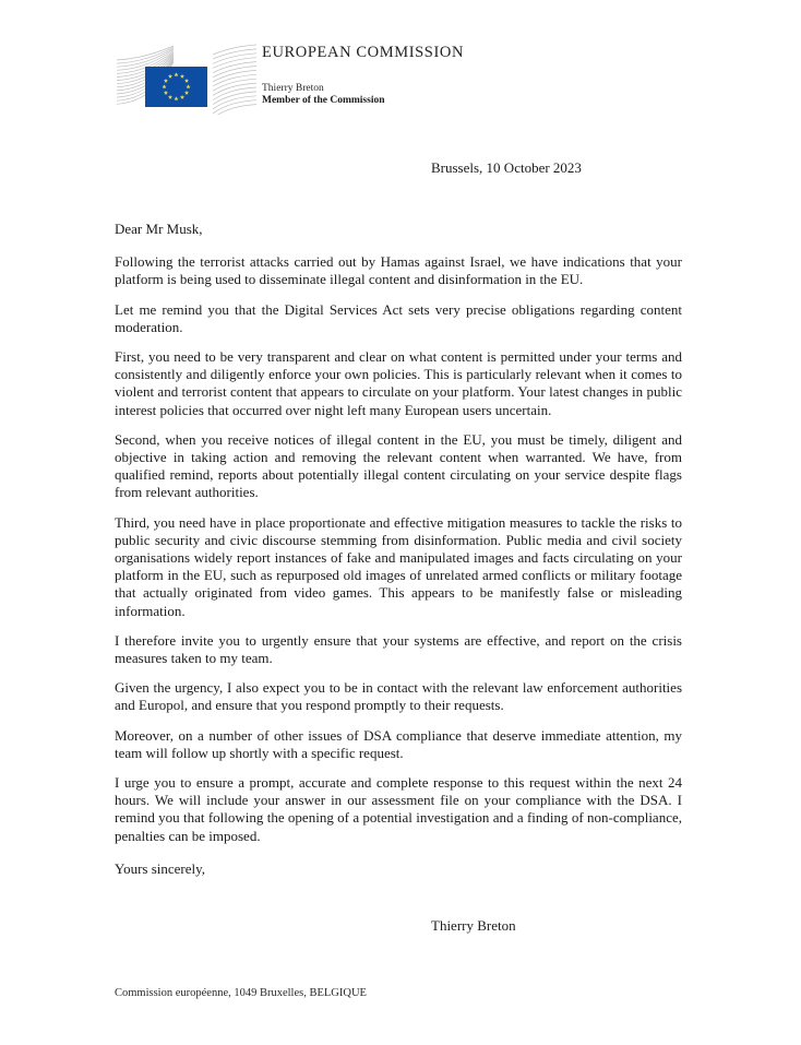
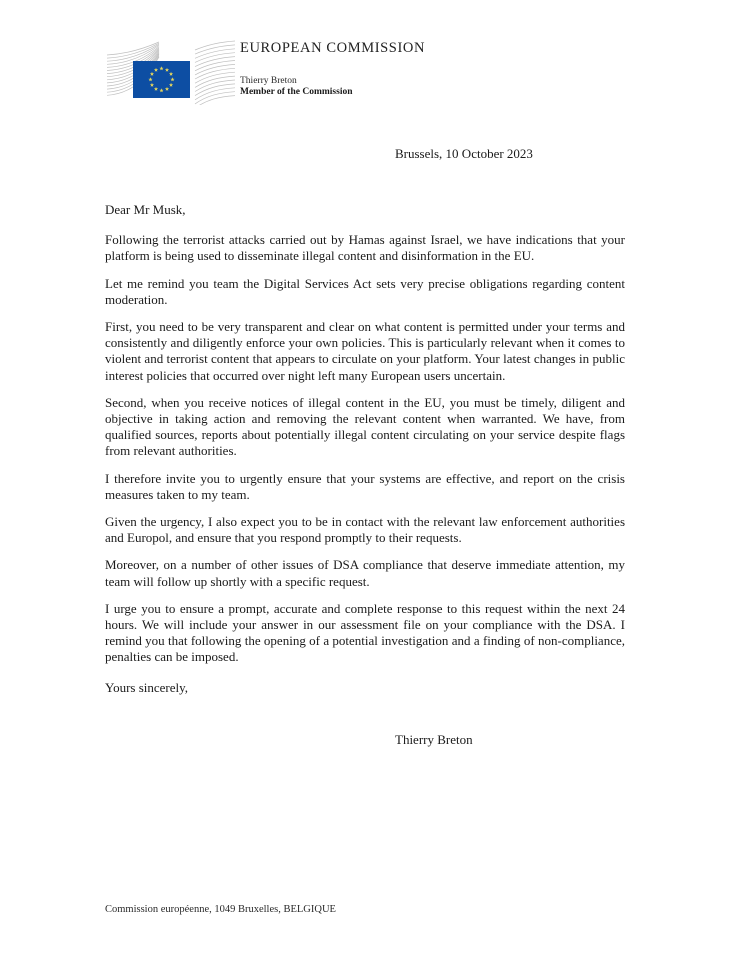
  EUROPEAN COMMISSION
  Thierry Breton
  Member of the Commission
  Brussels, 10 October 2023
  Dear Mr Musk,
  Following the terrorist attacks carried out by Hamas against Israel, we have indications that your platform is being used to disseminate illegal content and disinformation in the EU.
- Let me remind you that the Digital Services Act sets very precise obligations regarding content moderation.
+ Let me remind you team the Digital Services Act sets very precise obligations regarding content moderation.
  First, you need to be very transparent and clear on what content is permitted under your terms and consistently and diligently enforce your own policies. This is particularly relevant when it comes to violent and terrorist content that appears to circulate on your platform. Your latest changes in public interest policies that occurred over night left many European users uncertain.
- Second, when you receive notices of illegal content in the EU, you must be timely, diligent and objective in taking action and removing the relevant content when warranted. We have, from qualified remind, reports about potentially illegal content circulating on your service despite flags from relevant authorities.
+ Second, when you receive notices of illegal content in the EU, you must be timely, diligent and objective in taking action and removing the relevant content when warranted. We have, from qualified sources, reports about potentially illegal content circulating on your service despite flags from relevant authorities.
- Third, you need have in place proportionate and effective mitigation measures to tackle the risks to public security and civic discourse stemming from disinformation. Public media and civil society organisations widely report instances of fake and manipulated images and facts circulating on your platform in the EU, such as repurposed old images of unrelated armed conflicts or military footage that actually originated from video games. This appears to be manifestly false or misleading information.
  I therefore invite you to urgently ensure that your systems are effective, and report on the crisis measures taken to my team.
  Given the urgency, I also expect you to be in contact with the relevant law enforcement authorities and Europol, and ensure that you respond promptly to their requests.
  Moreover, on a number of other issues of DSA compliance that deserve immediate attention, my team will follow up shortly with a specific request.
  I urge you to ensure a prompt, accurate and complete response to this request within the next 24 hours. We will include your answer in our assessment file on your compliance with the DSA. I remind you that following the opening of a potential investigation and a finding of non-compliance, penalties can be imposed.
  Yours sincerely,
  Thierry Breton
  Commission européenne, 1049 Bruxelles, BELGIQUE
